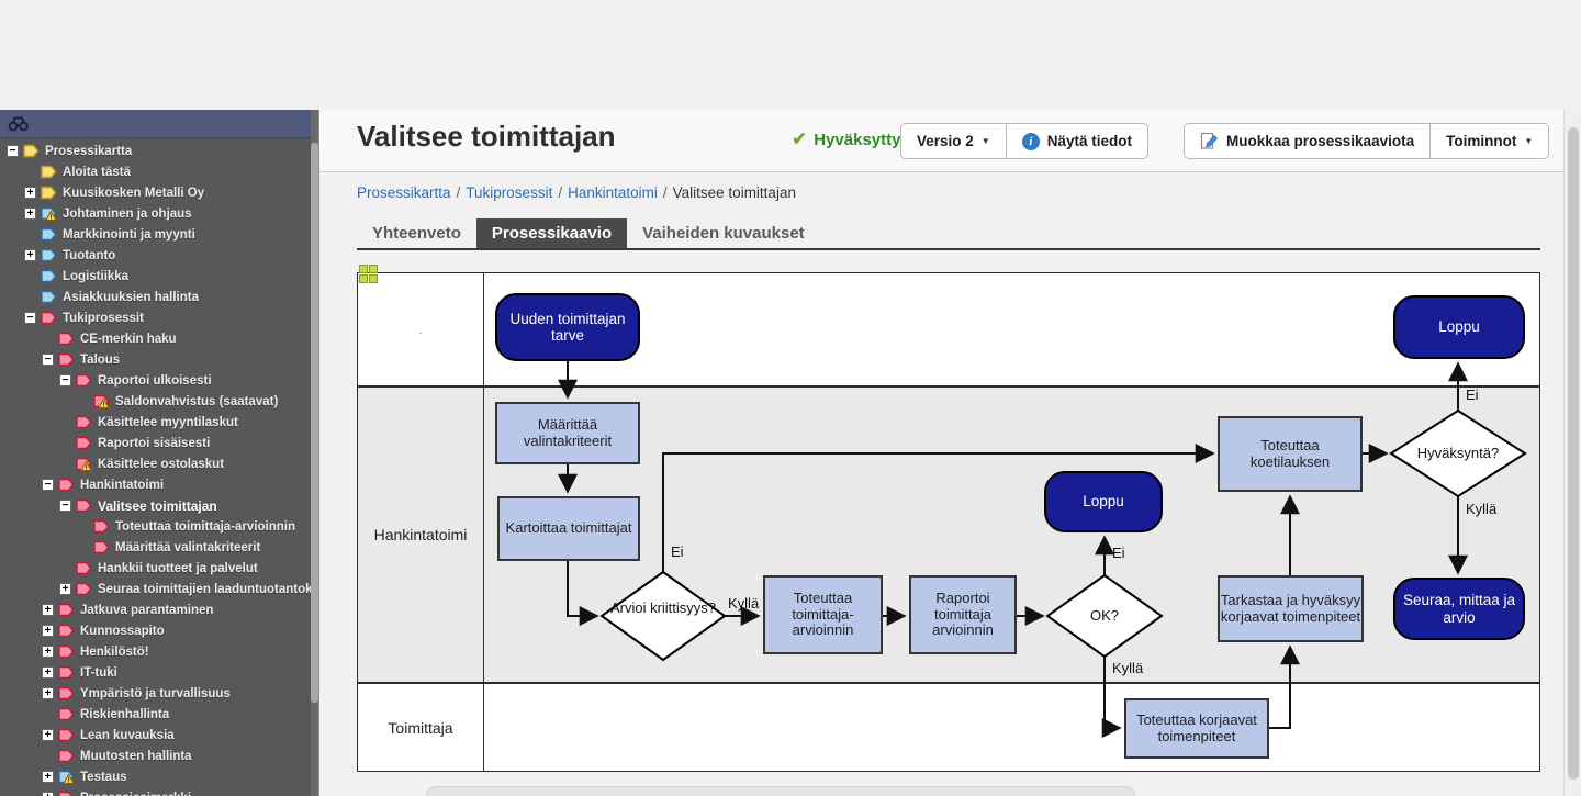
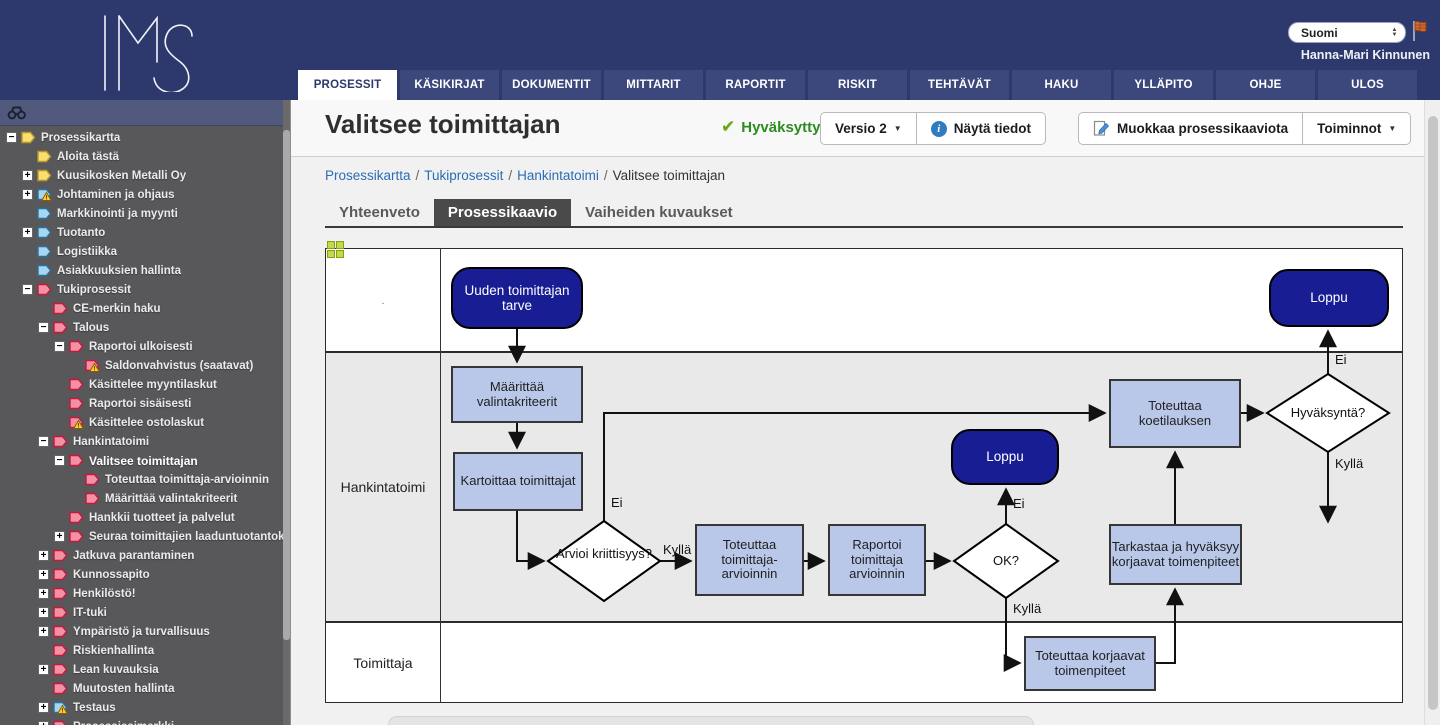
+ Suomi
+ Hanna-Mari Kinnunen
+ PROSESSIT
+ KÄSIKIRJAT
+ DOKUMENTIT
+ MITTARIT
+ RAPORTIT
+ RISKIT
+ TEHTÄVÄT
+ HAKU
+ YLLÄPITO
+ OHJE
+ ULOS
  −
  Prosessikartta
  Aloita tästä
  +
  Kuusikosken Metalli Oy
  +
  Johtaminen ja ohjaus
  Markkinointi ja myynti
  +
  Tuotanto
  Logistiikka
  Asiakkuuksien hallinta
  −
  Tukiprosessit
  CE-merkin haku
  −
  Talous
  −
  Raportoi ulkoisesti
  Saldonvahvistus (saatavat)
  Käsittelee myyntilaskut
  Raportoi sisäisesti
  Käsittelee ostolaskut
  −
  Hankintatoimi
  −
  Valitsee toimittajan
  Toteuttaa toimittaja-arvioinnin
  Määrittää valintakriteerit
  Hankkii tuotteet ja palvelut
  +
  Seuraa toimittajien laaduntuotantok
  +
  Jatkuva parantaminen
  +
  Kunnossapito
  +
  Henkilöstö!
  +
  IT-tuki
  +
  Ympäristö ja turvallisuus
  Riskienhallinta
  +
  Lean kuvauksia
  Muutosten hallinta
  +
  Testaus
  Valitsee toimittajan
  ✔
  Hyväksytty
  Versio 2
  ▼
  i
  Näytä tiedot
  Muokkaa prosessikaaviota
  Toiminnot
  ▼
  Prosessikartta / Tukiprosessit / Hankintatoimi / Valitsee toimittajan
  Yhteenveto
  Prosessikaavio
  Vaiheiden kuvaukset
  .
  Hankintatoimi
  Toimittaja
  Uuden toimittajan tarve
  Loppu
  Määrittää valintakriteerit
  Kartoittaa toimittajat
  Toteuttaa toimittaja-arvioinnin
  Raportoi toimittaja arvioinnin
  Loppu
  Toteuttaa koetilauksen
  Tarkastaa ja hyväksyy korjaavat toimenpiteet
- Seuraa, mittaa ja arvio
  Toteuttaa korjaavat toimenpiteet
  Arvioi kriittisyys?
  OK?
  Hyväksyntä?
  Ei
  Kyllä
  Ei
  Kyllä
  Ei
  Kyllä
